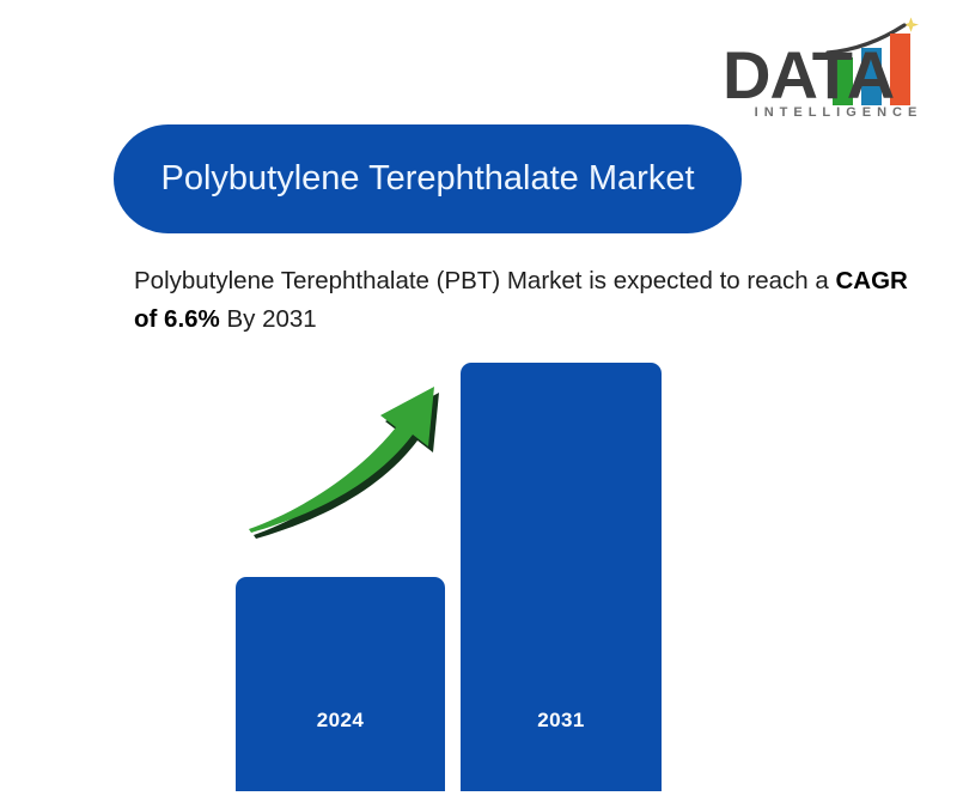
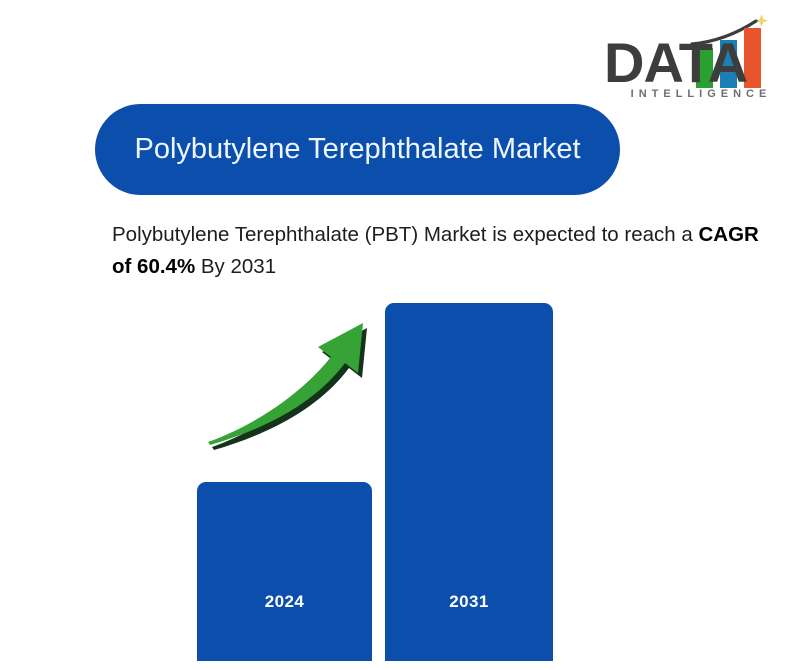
  DATA
  INTELLIGENCE
  Polybutylene Terephthalate Market
- Polybutylene Terephthalate (PBT) Market is expected to reach a CAGR of 6.6% By 2031
+ Polybutylene Terephthalate (PBT) Market is expected to reach a CAGR of 60.4% By 2031
  2024
  2031
